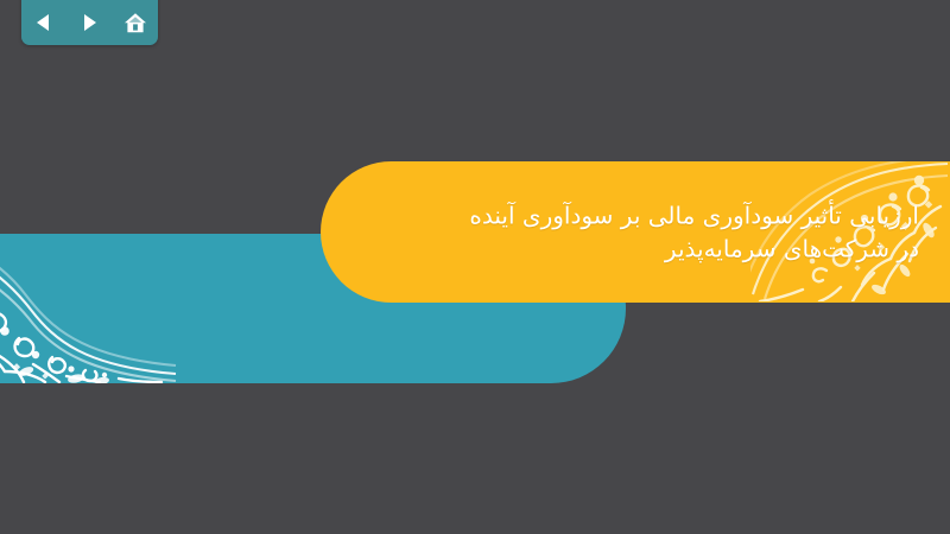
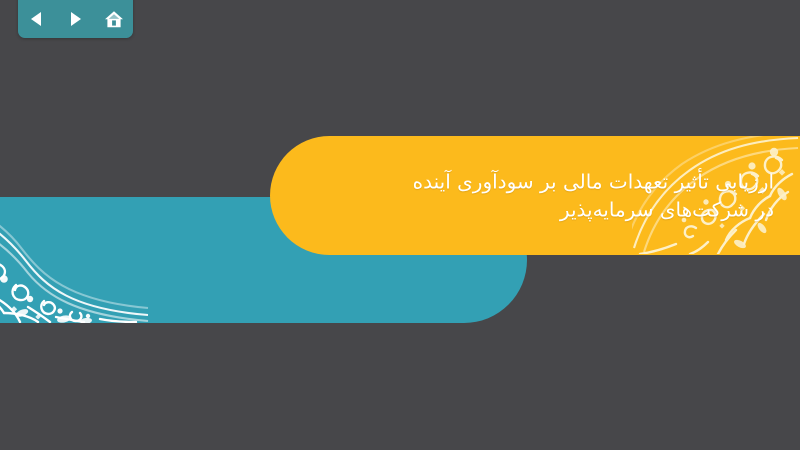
- ارزیابی تأثیر سودآوری مالی بر سودآوری آینده
+ ارزیابی تأثیر تعهدات مالی بر سودآوری آینده
  در شرکت‌های سرمایه‌پذیر
